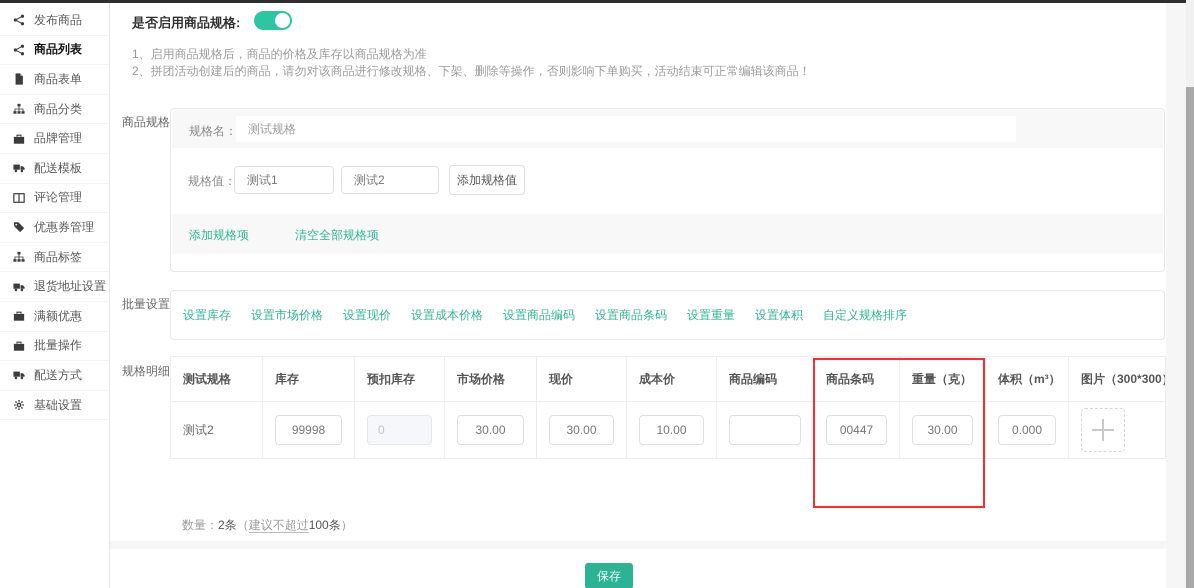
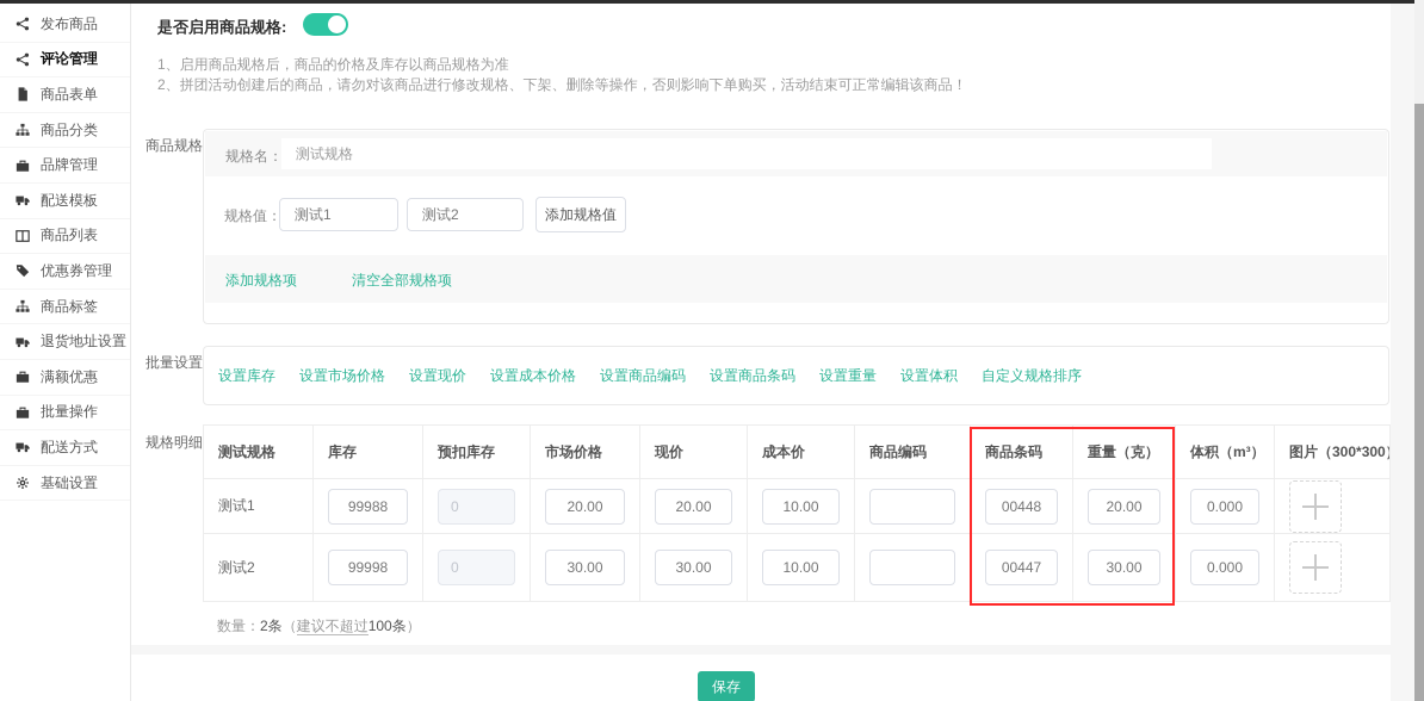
  发布商品
- 商品列表
+ 评论管理
  商品表单
  商品分类
  品牌管理
  配送模板
- 评论管理
+ 商品列表
  优惠券管理
  商品标签
  退货地址设置
  满额优惠
  批量操作
  配送方式
  基础设置
  是否启用商品规格:
  1、启用商品规格后，商品的价格及库存以商品规格为准
  2、拼团活动创建后的商品，请勿对该商品进行修改规格、下架、删除等操作，否则影响下单购买，活动结束可正常编辑该商品！
  商品规格
  规格名：
  测试规格
  规格值：
  测试1
  测试2
  添加规格值
  添加规格项
  清空全部规格项
  批量设置
  设置库存
  设置市场价格
  设置现价
  设置成本价格
  设置商品编码
  设置商品条码
  设置重量
  设置体积
  自定义规格排序
  规格明细
  测试规格	库存	预扣库存	市场价格	现价	成本价	商品编码	商品条码	重量（克）	体积（m³）	图片（300*300
+ 测试1	99988	0	20.00	20.00	10.00		00448	20.00	0.000
  测试2	99998	0	30.00	30.00	10.00		00447	30.00	0.000
  数量：2条（建议不超过100条）
  保存
